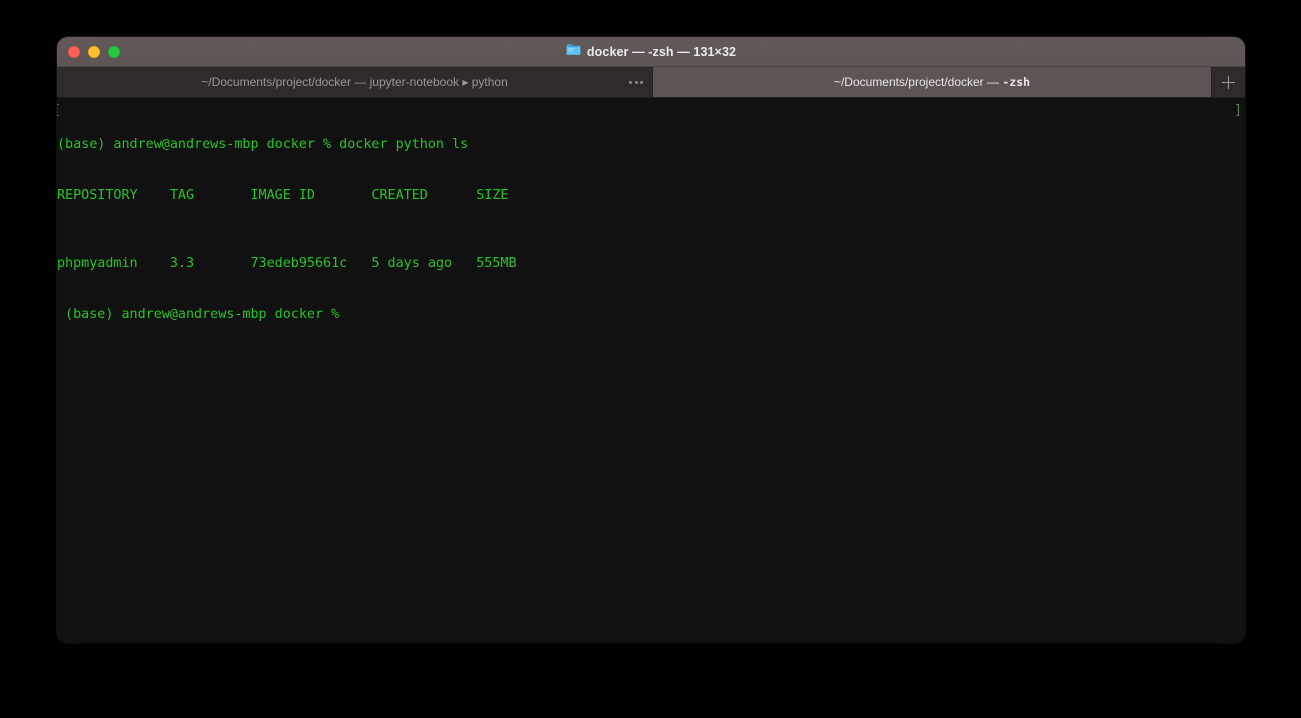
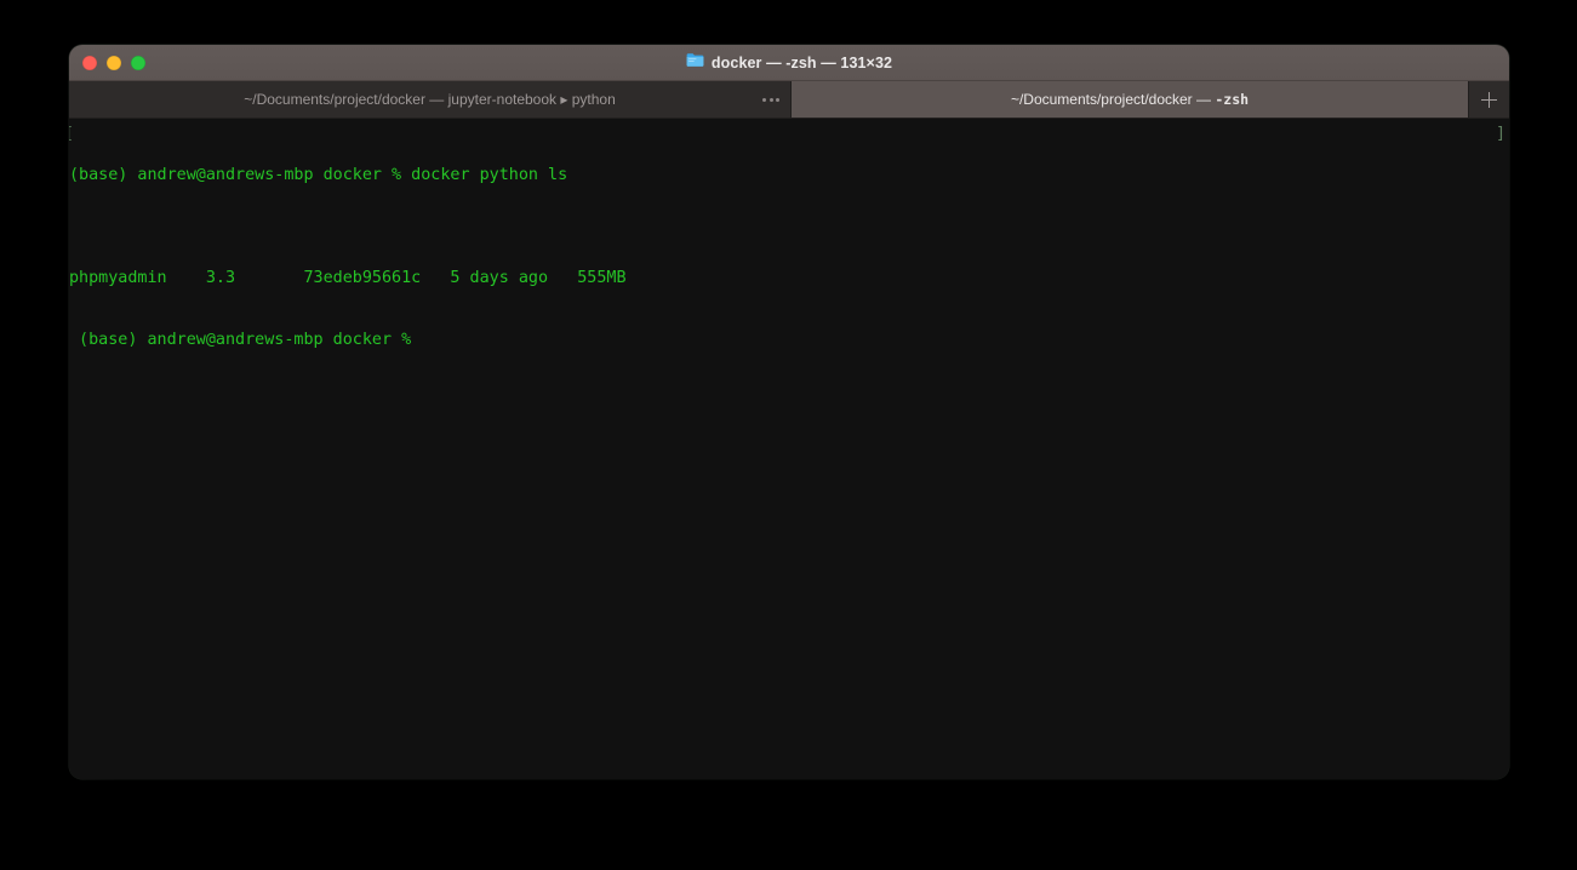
  docker — -zsh — 131×32
  ~/Documents/project/docker — jupyter-notebook ▸ python
  ~/Documents/project/docker — -zsh
  [
  ]
  (base) andrew@andrews-mbp docker % docker python ls
- REPOSITORY TAG IMAGE ID CREATED SIZE
  phpmyadmin 3.3 73edeb95661c 5 days ago 555MB
  (base) andrew@andrews-mbp docker %
